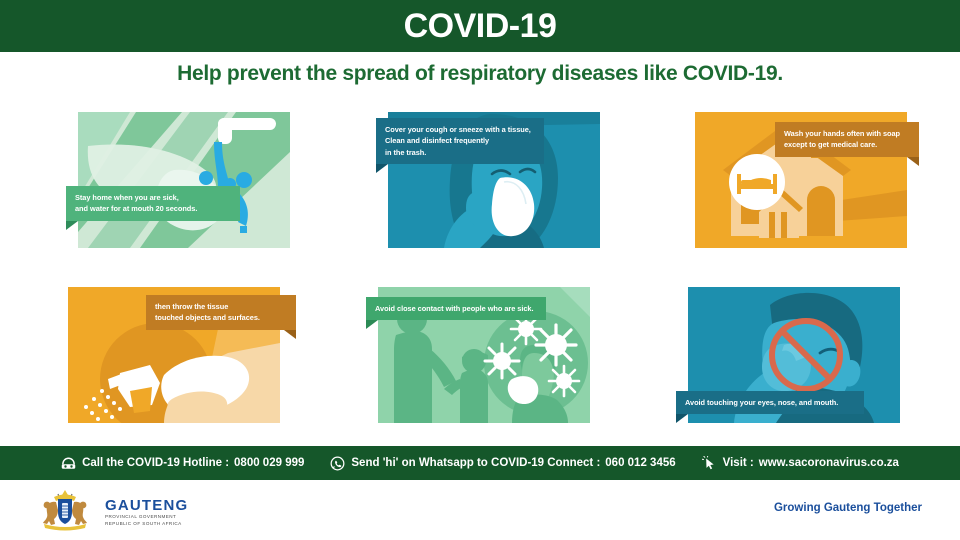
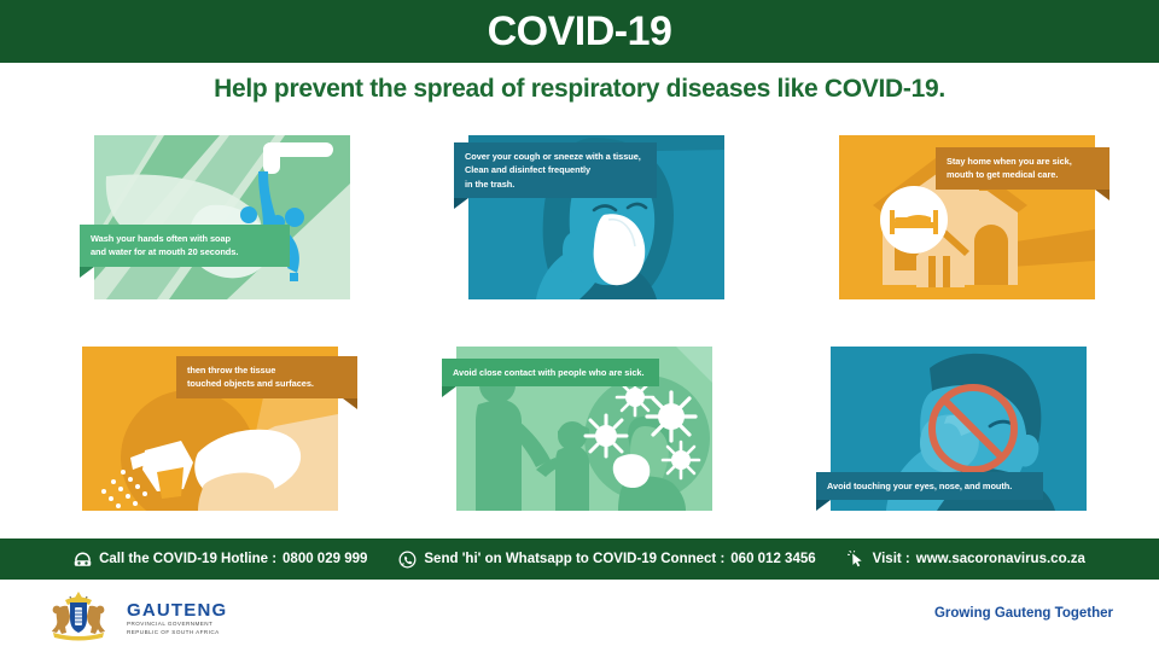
  COVID-19
  Help prevent the spread of respiratory diseases like COVID-19.
- Stay home when you are sick,
+ Wash your hands often with soap
  and water for at mouth 20 seconds.
  Cover your cough or sneeze with a tissue,
  Clean and disinfect frequently
  in the trash.
- Wash your hands often with soap
+ Stay home when you are sick,
- except to get medical care.
+ mouth to get medical care.
  then throw the tissue
  touched objects and surfaces.
  Avoid close contact with people who are sick.
  Avoid touching your eyes, nose, and mouth.
  Call the COVID-19 Hotline :
  0800 029 999
  Send 'hi' on Whatsapp to COVID-19 Connect :
  060 012 3456
  Visit :
  www.sacoronavirus.co.za
  GAUTENG
  Growing Gauteng Together
